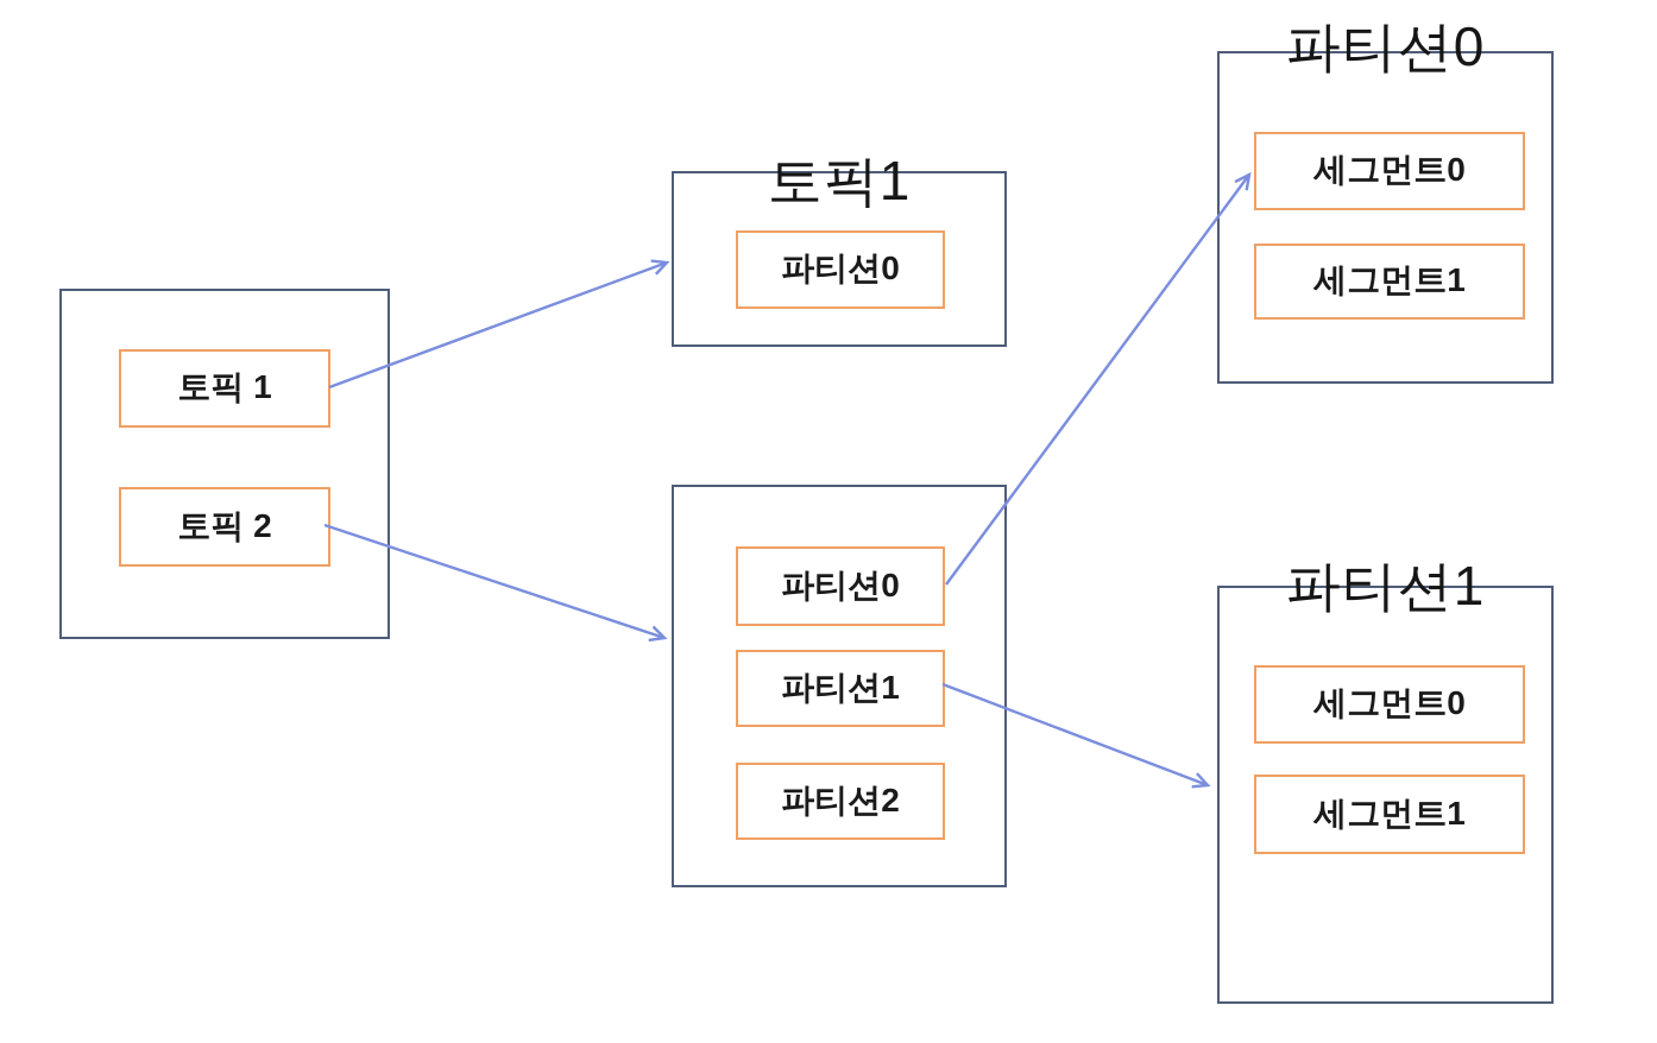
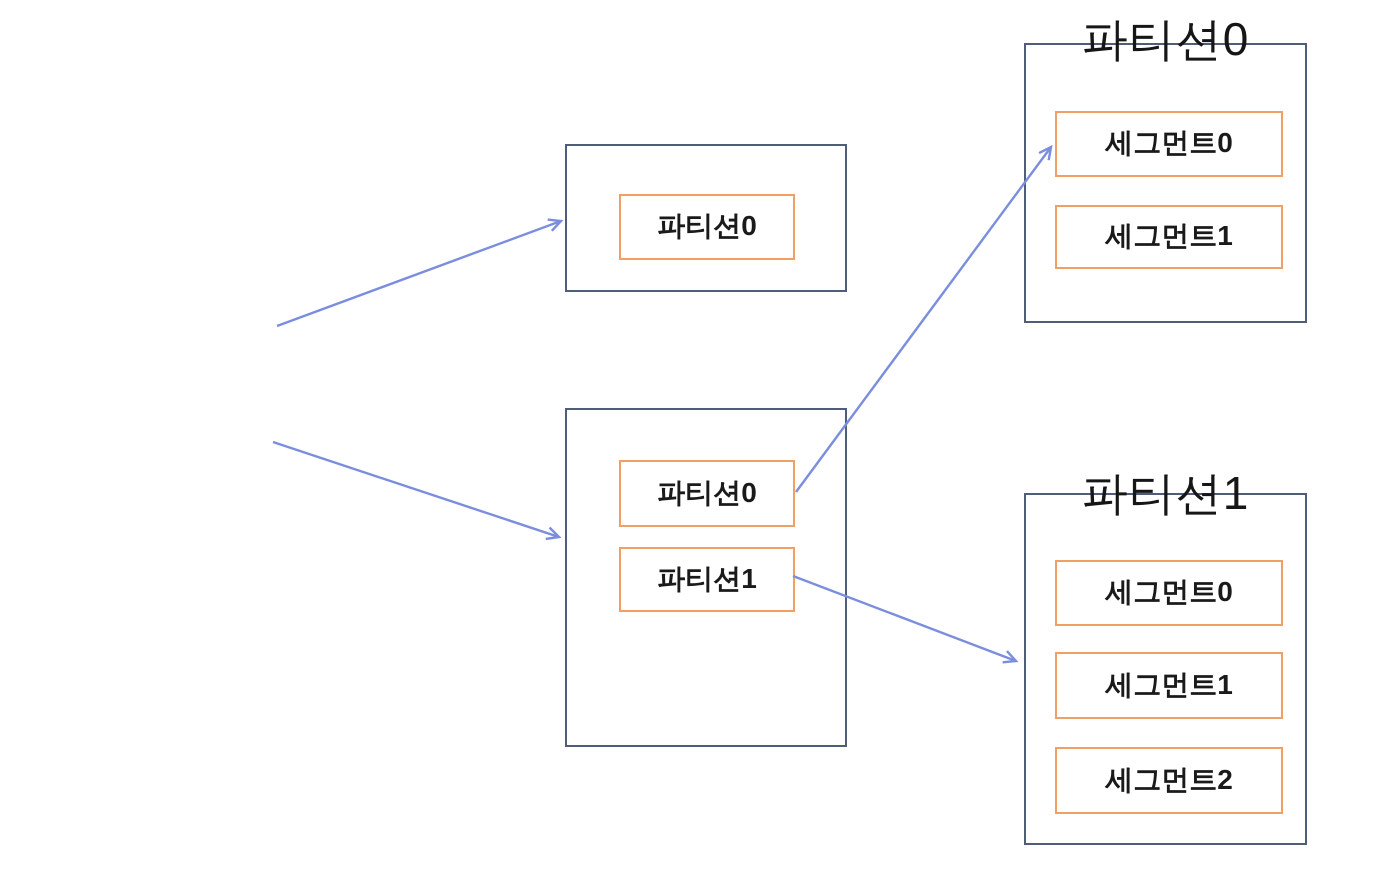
- 토픽 1
- 토픽 2
- 토픽1
  파티션0
  파티션0
  파티션1
- 파티션2
  파티션0
  세그먼트0
  세그먼트1
  파티션1
  세그먼트0
  세그먼트1
+ 세그먼트2
